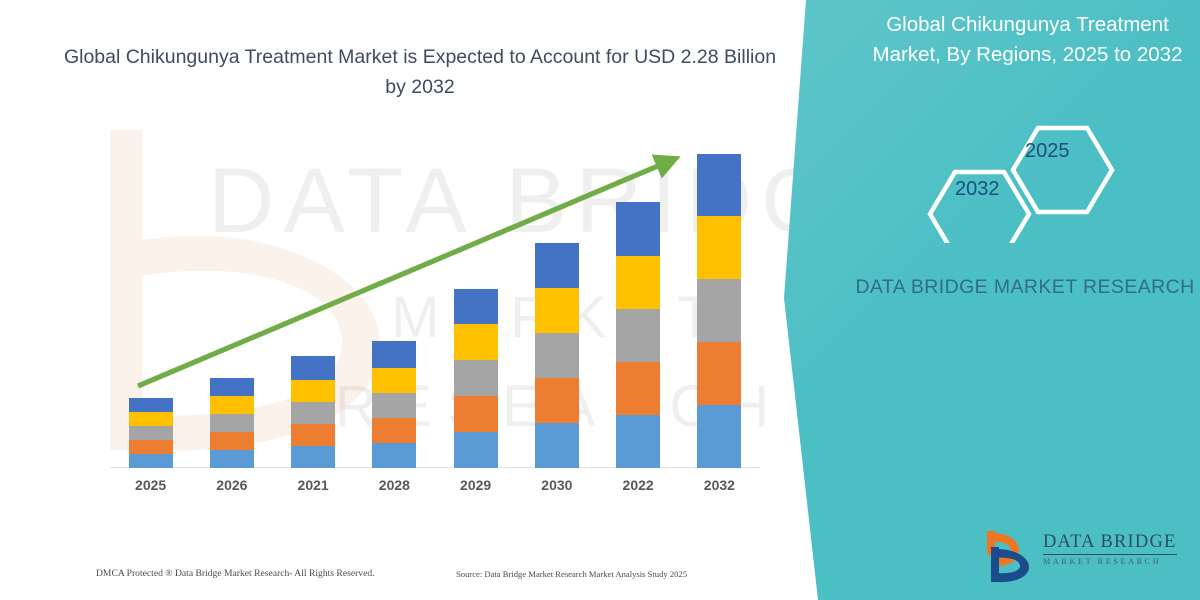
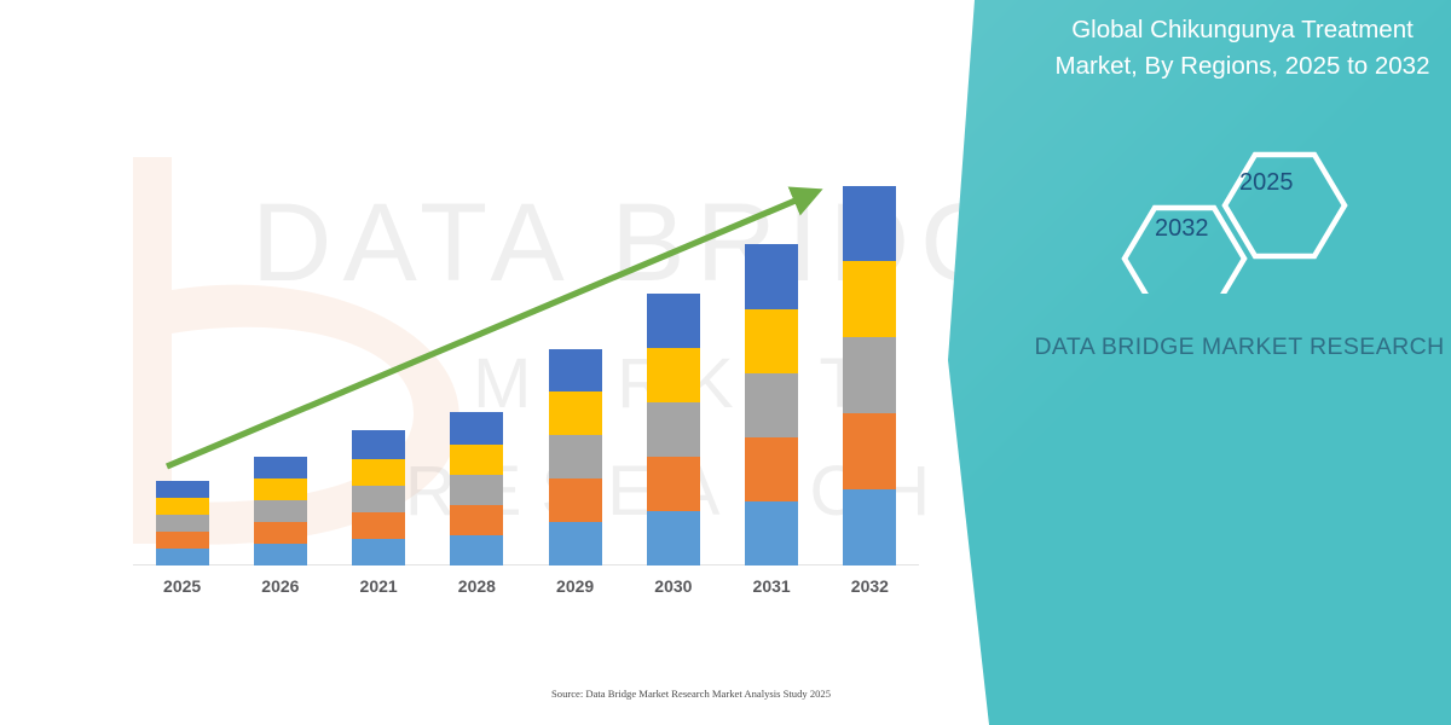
  DATA BRI
- Global Chikungunya Treatment Market is Expected to Account for USD 2.28 Billion by 2032
  2025
  2026
  2021
  2028
  2029
  2030
- 2022
+ 2031
  2032
- DMCA Protected ® Data Bridge Market Research- All Rights Reserved.
  Source: Data Bridge Market Research Market Analysis Study 2025
  Global Chikungunya Treatment Market, By Regions, 2025 to 2032
  2032
  2025
  DATA BRIDGE MARKET RESEARCH
- DATA BRIDGE
- MARKET RESEARCH
